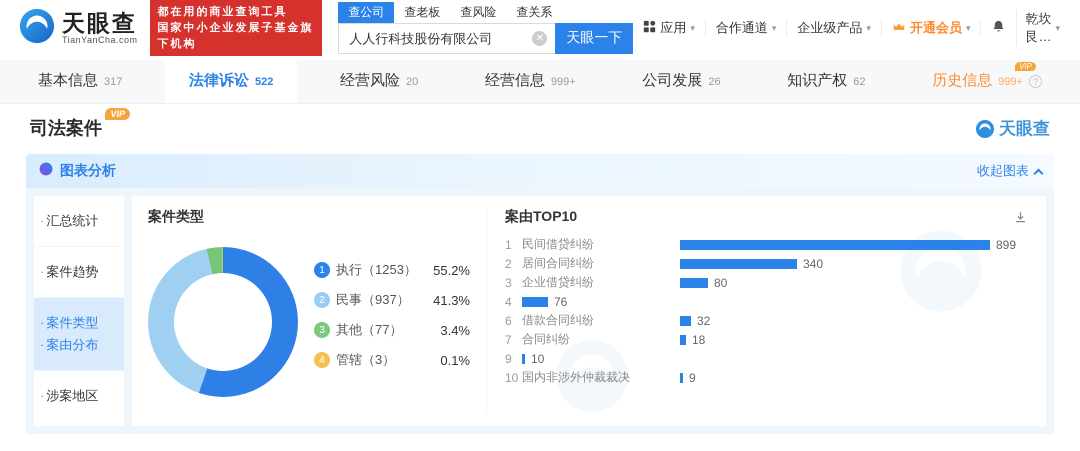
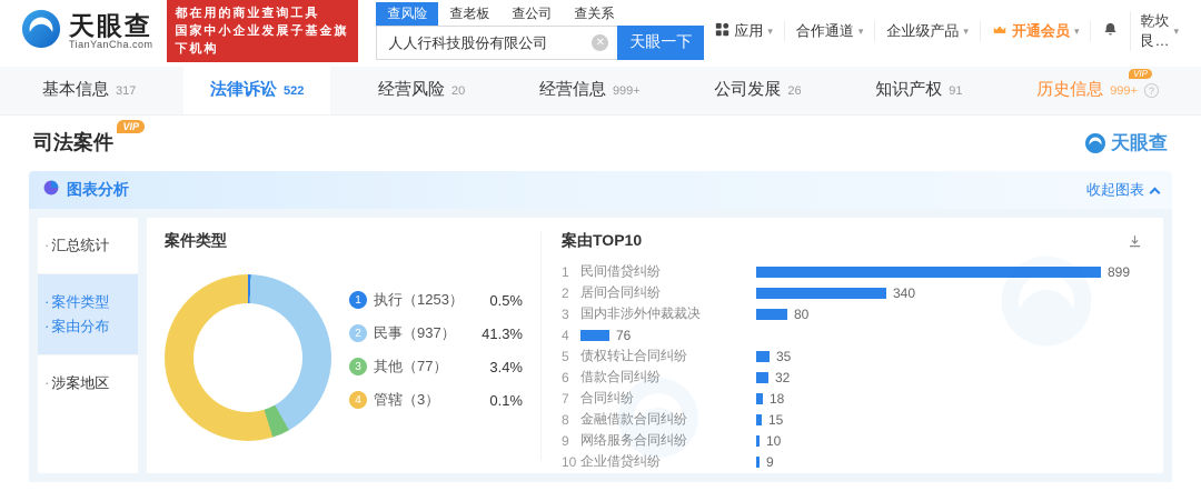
  天眼查
  TianYanCha.com
  都在用的商业查询工具
  国家中小企业发展子基金旗下机构
- 查公司
+ 查风险
  查老板
- 查风险
+ 查公司
  查关系
  人人行科技股份有限公司
  ✕
  天眼一下
  应用
  ▾
  合作通道
  ▾
  企业级产品
  ▾
  开通会员
  ▾
  乾坎艮…
  ▾
  基本信息
  317
  法律诉讼
  522
  经营风险
  20
  经营信息
  999+
  公司发展
  26
  知识产权
- 62
+ 91
  历史信息
  999+
  VIP
  ?
  司法案件
  VIP
  天眼查
  图表分析
  收起图表
  · 汇总统计
- · 案件趋势
  · 案件类型
  · 案由分布
  · 涉案地区
  案件类型
  1
  执行（1253）
- 55.2%
+ 0.5%
  2
  民事（937）
  41.3%
  3
  其他（77）
  3.4%
  4
  管辖（3）
  0.1%
  案由TOP10
  1
  民间借贷纠纷
  899
  2
  居间合同纠纷
  340
  3
- 企业借贷纠纷
+ 国内非涉外仲裁裁决
  80
  4
  76
+ 5
+ 债权转让合同纠纷
+ 35
  6
  借款合同纠纷
  32
  7
  合同纠纷
  18
+ 8
+ 金融借款合同纠纷
+ 15
  9
+ 网络服务合同纠纷
  10
  10
- 国内非涉外仲裁裁决
+ 企业借贷纠纷
  9
